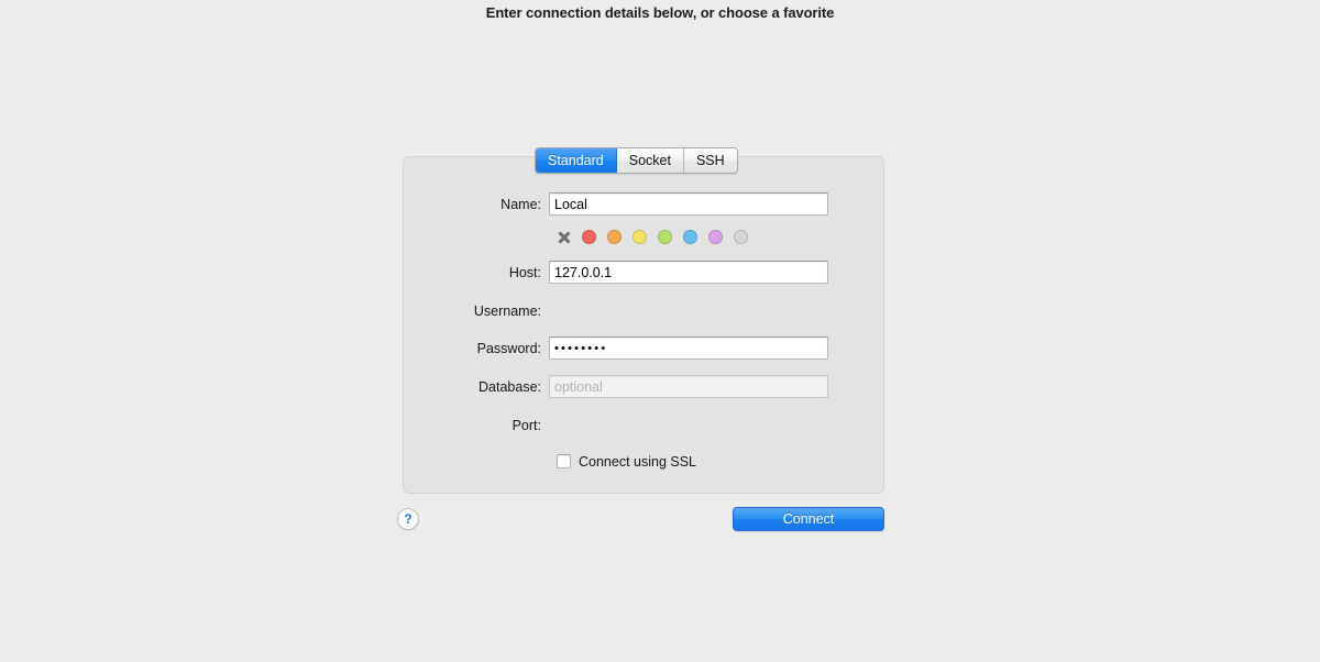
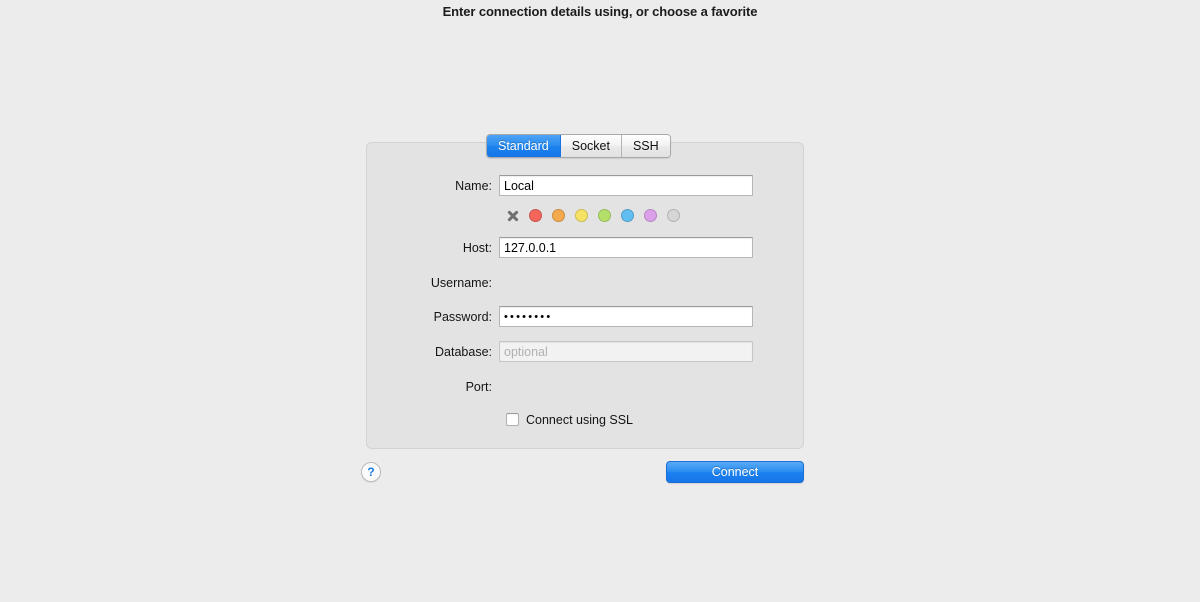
- Enter connection details below, or choose a favorite
+ Enter connection details using, or choose a favorite
  Standard
  Socket
  SSH
  Name:
  Local
  Host:
  127.0.0.1
  Username:
  Password:
  ••••••••
  Database:
  optional
  Port:
  Connect using SSL
  ?
  Connect
